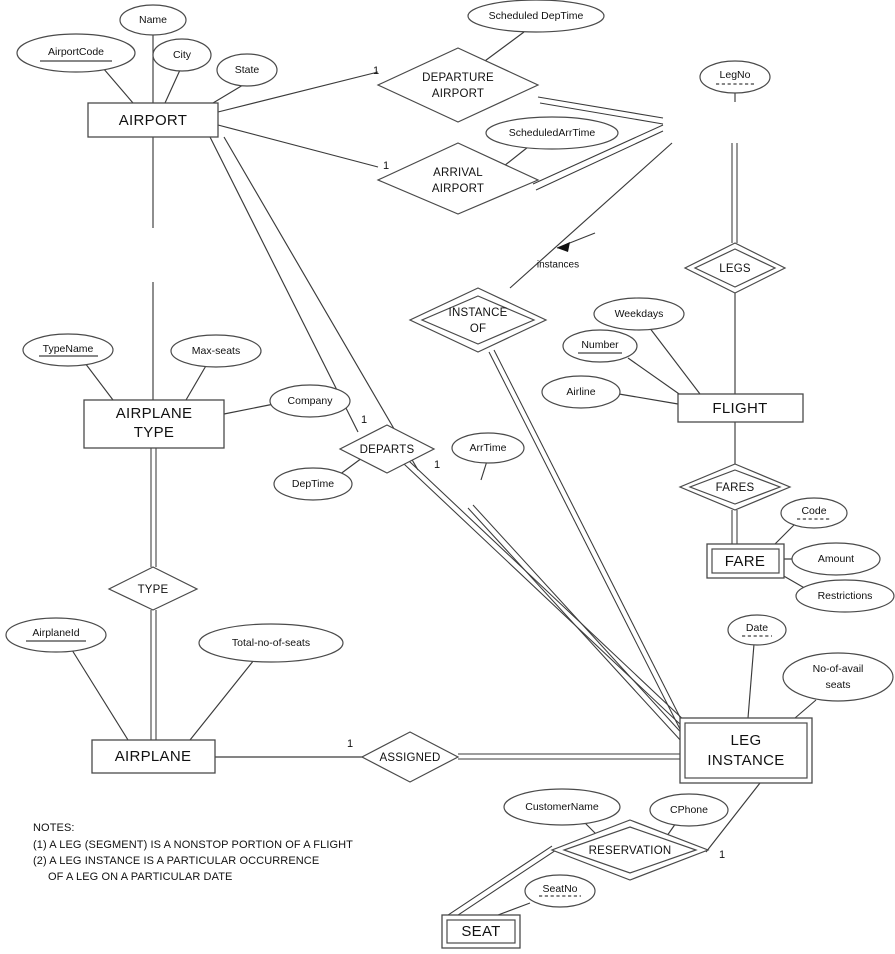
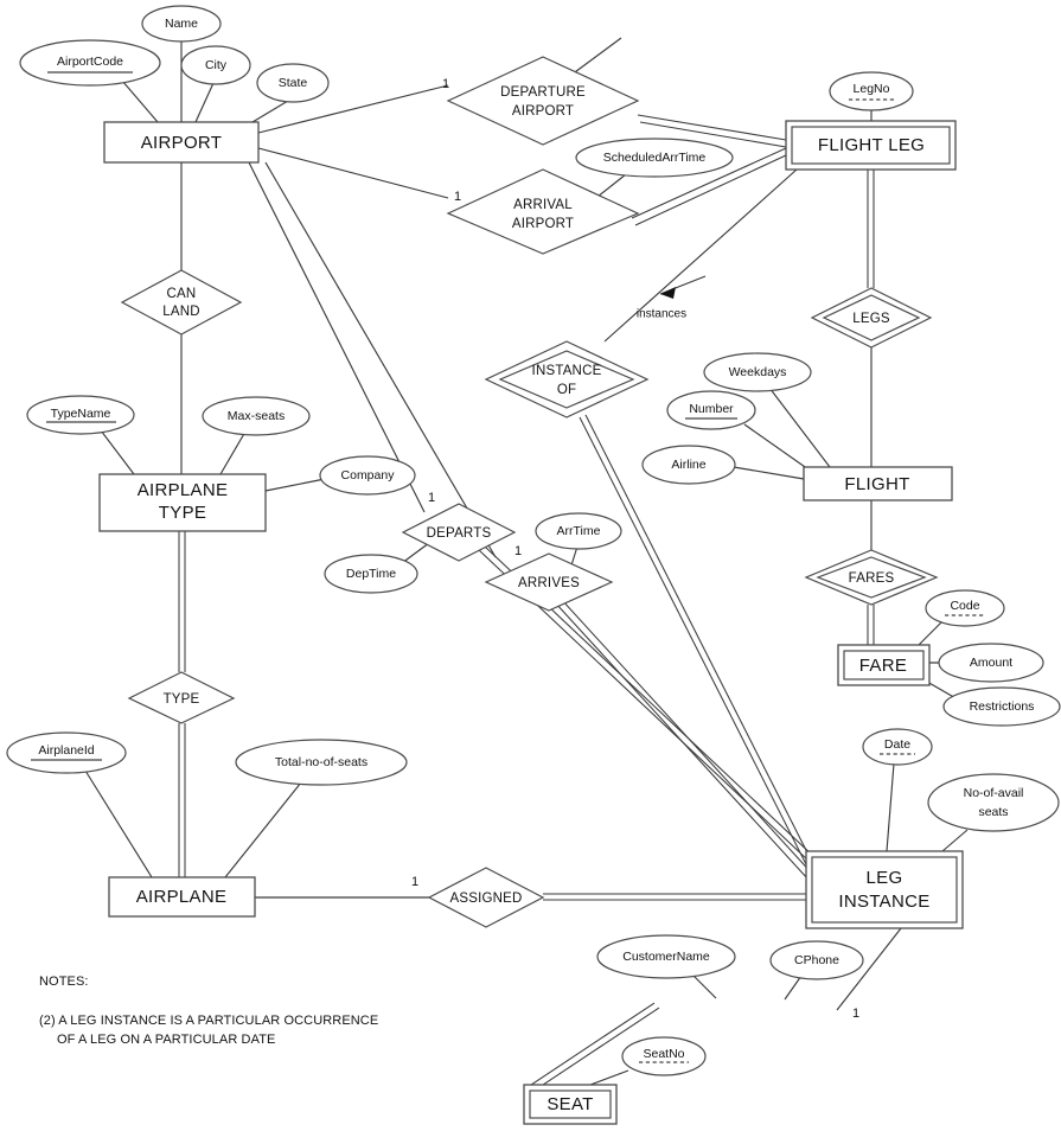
  AIRPORT
+ FLIGHT LEG
  FLIGHT
  FARE
  AIRPLANE
  TYPE
  AIRPLANE
  LEG
  INSTANCE
  SEAT
  DEPARTURE
  AIRPORT
  ARRIVAL
  AIRPORT
+ CAN
+ LAND
  LEGS
  FARES
  INSTANCE
  OF
  DEPARTS
+ ARRIVES
  TYPE
  ASSIGNED
- RESERVATION
  Name
  AirportCode
  City
  State
- Scheduled DepTime
  ScheduledArrTime
  LegNo
  Weekdays
  Number
  Airline
  Code
  Amount
  Restrictions
  TypeName
  Max-seats
  Company
  DepTime
  ArrTime
  AirplaneId
  Total-no-of-seats
  Date
  No-of-avail
  seats
  CustomerName
  CPhone
  SeatNo
  1
  1
  1
  1
  1
  1
  instances
  NOTES:
- (1) A LEG (SEGMENT) IS A NONSTOP PORTION OF A FLIGHT
  (2) A LEG INSTANCE IS A PARTICULAR OCCURRENCE
  OF A LEG ON A PARTICULAR DATE
